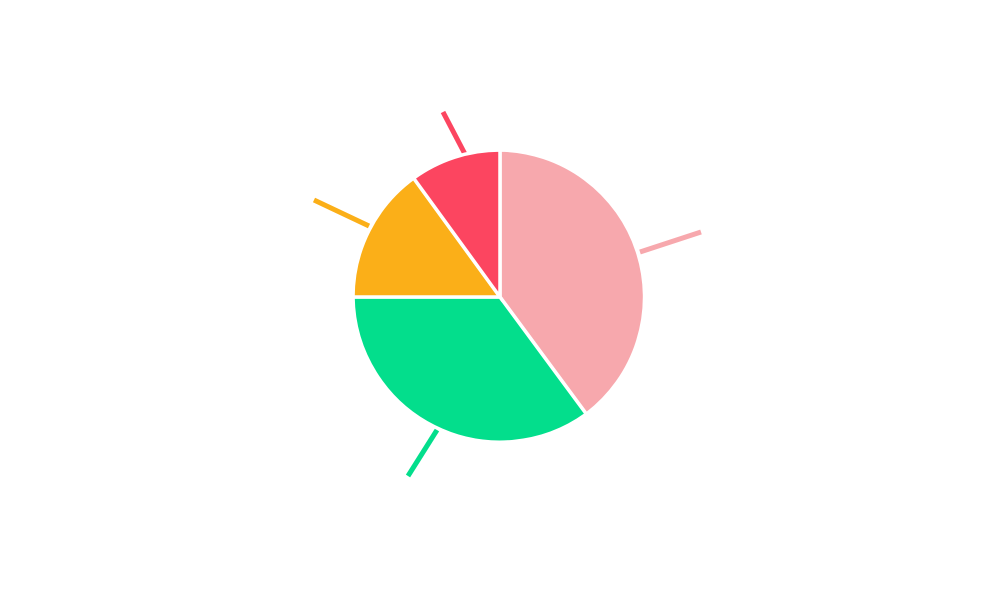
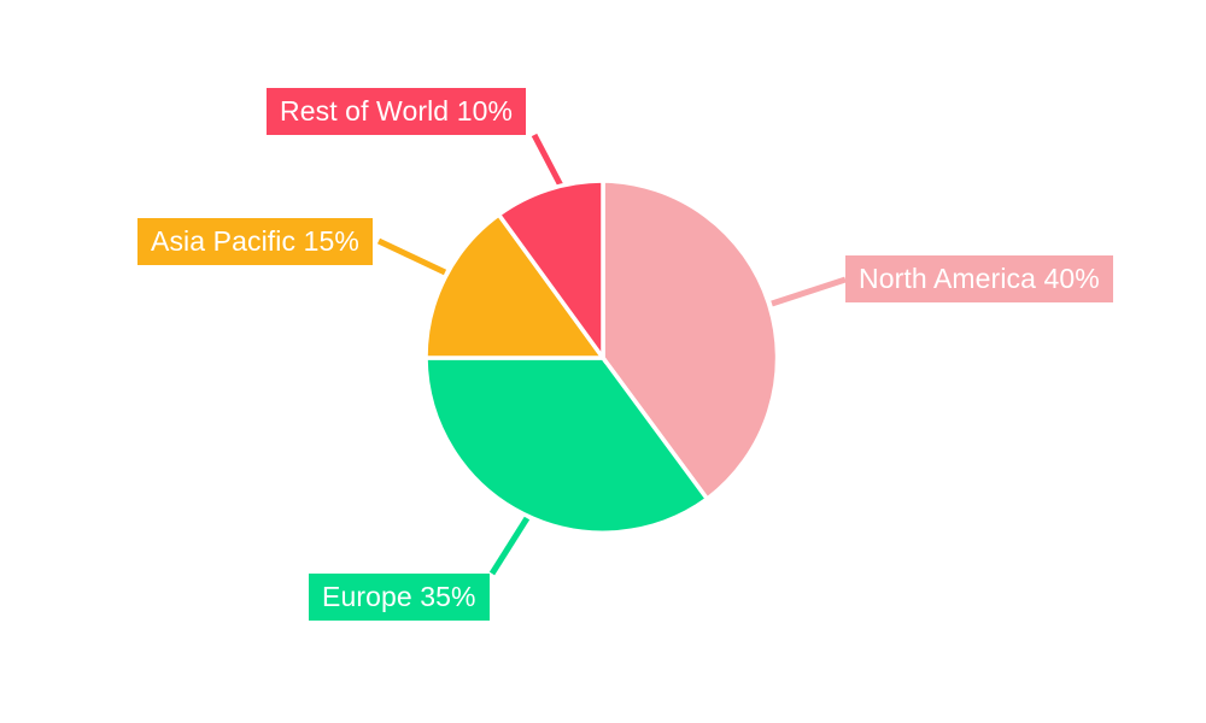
+ Rest of World 10%
+ Asia Pacific 15%
+ North America 40%
+ Europe 35%
